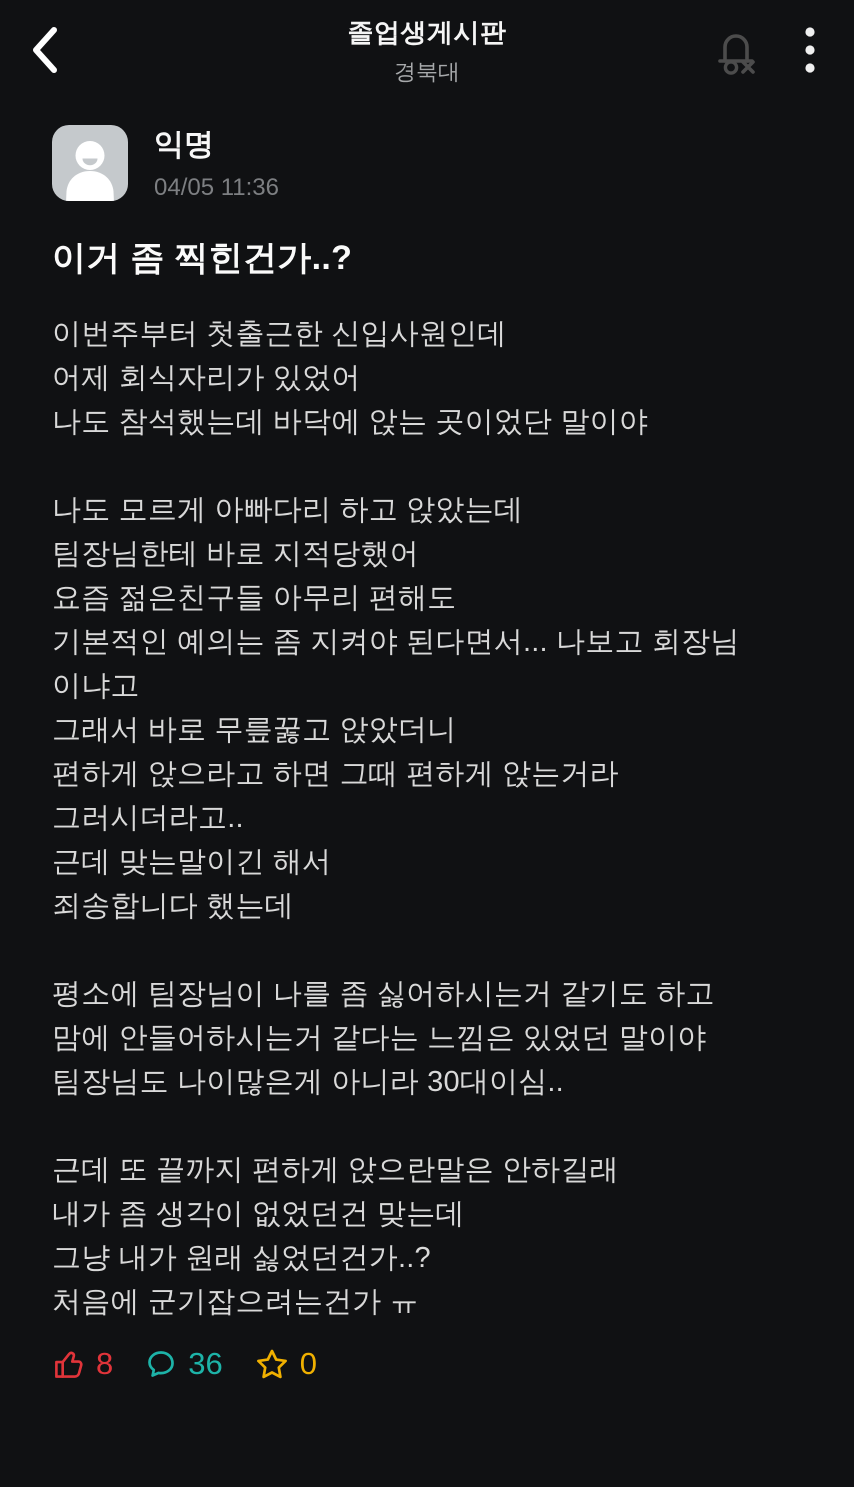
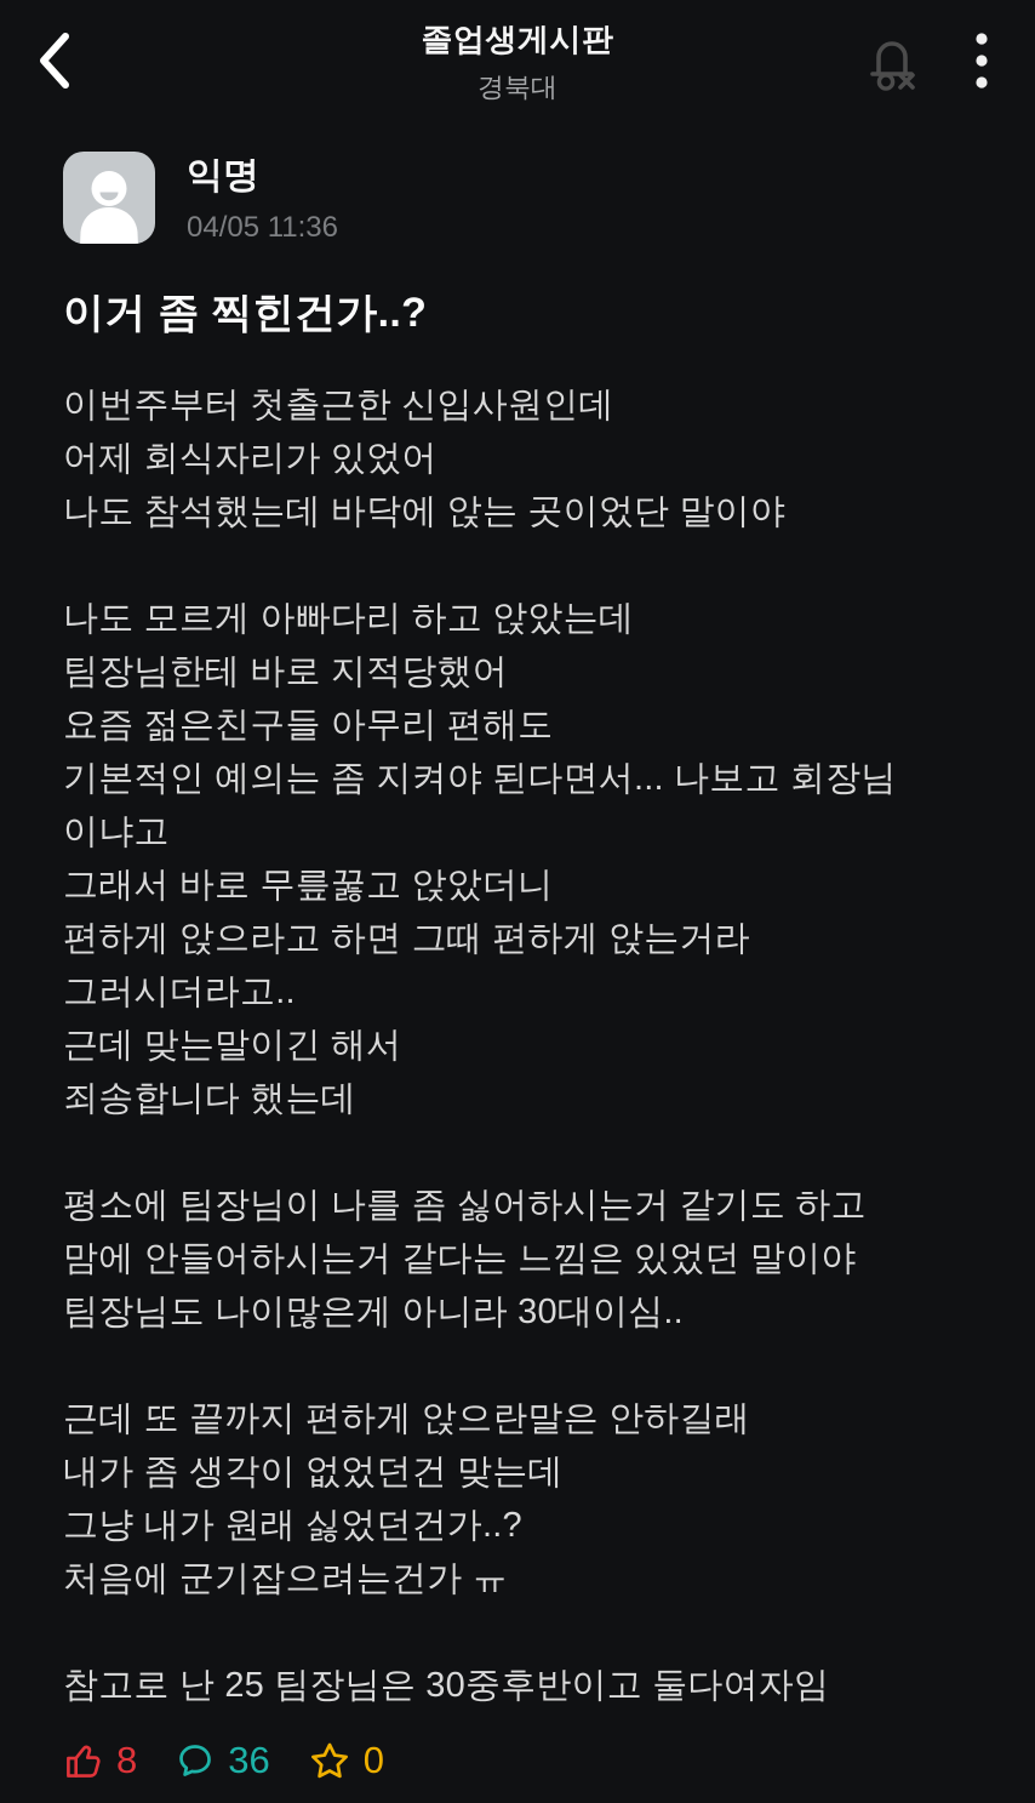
  졸업생게시판
  경북대
  익명
  04/05 11:36
  이거 좀 찍힌건가..?
  이번주부터 첫출근한 신입사원인데
  어제 회식자리가 있었어
  나도 참석했는데 바닥에 앉는 곳이었단 말이야
  나도 모르게 아빠다리 하고 앉았는데
  팀장님한테 바로 지적당했어
  요즘 젊은친구들 아무리 편해도
  기본적인 예의는 좀 지켜야 된다면서... 나보고 회장님
  이냐고
  그래서 바로 무릎꿇고 앉았더니
  편하게 앉으라고 하면 그때 편하게 앉는거라
  그러시더라고..
  근데 맞는말이긴 해서
  죄송합니다 했는데
  평소에 팀장님이 나를 좀 싫어하시는거 같기도 하고
  맘에 안들어하시는거 같다는 느낌은 있었던 말이야
  팀장님도 나이많은게 아니라 30대이심..
  근데 또 끝까지 편하게 앉으란말은 안하길래
  내가 좀 생각이 없었던건 맞는데
  그냥 내가 원래 싫었던건가..?
  처음에 군기잡으려는건가 ㅠ
+ 참고로 난 25 팀장님은 30중후반이고 둘다여자임
  8
  36
  0
